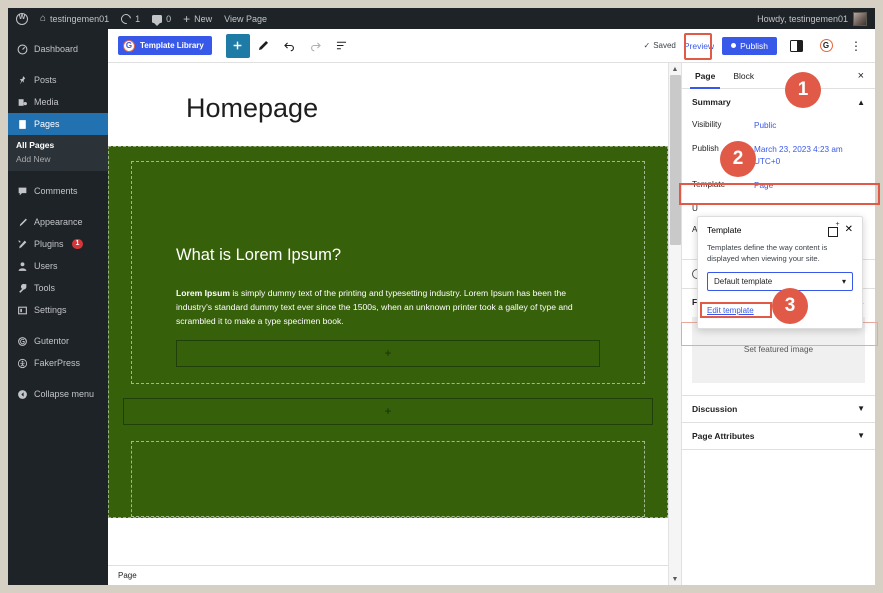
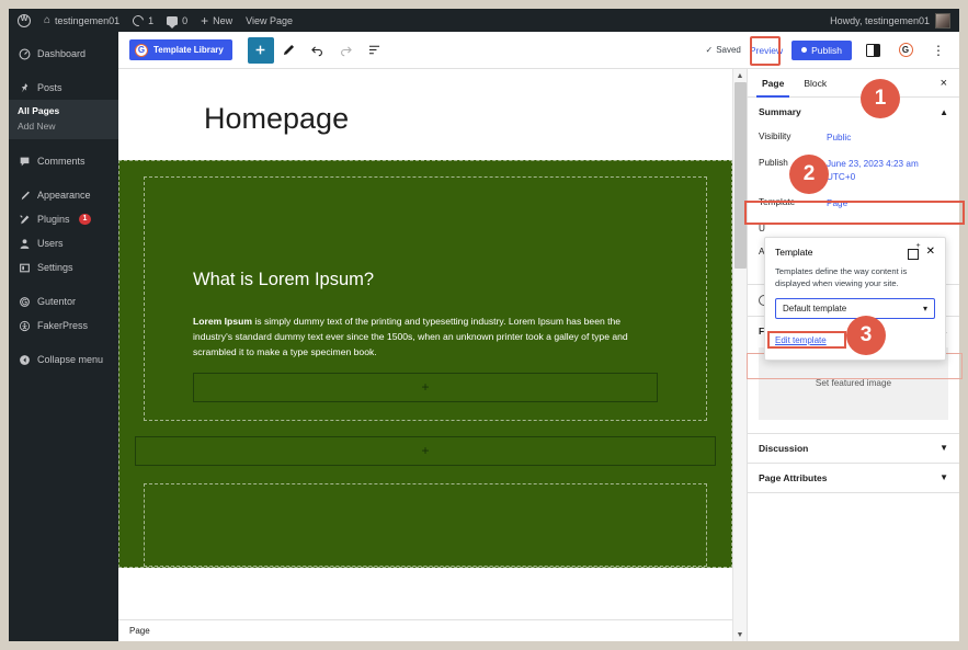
  ⌂
  testingemen01
  1
  0
  +
  New
  View Page
  Howdy, testingemen01
  Dashboard
  Posts
- Media
- Pages
  All Pages
  Add New
  Comments
  Appearance
  Plugins
  Users
- Tools
  Settings
  Gutentor
  FakerPress
  Collapse menu
  G
  Template Library
  ✓
  Saved
  Preview
  Publish
  G
  ⋮
  Homepage
  What is Lorem Ipsum?
  Lorem Ipsum is simply dummy text of the printing and typesetting industry. Lorem Ipsum has been the industry's standard dummy text ever since the 1500s, when an unknown printer took a galley of type and scrambled it to make a type specimen book.
  +
  +
  Page
  Page
  Block
  ×
  Summary
  ▲
  Visibility
  Public
  Publish
- March 23, 2023 4:23 am UTC+0
+ June 23, 2023 4:23 am UTC+0
  Template
  Page
  U
  A
  Set featured image
  Discussion
  ▼
  Page Attributes
  ▼
  Template
  ✕
  Templates define the way content is displayed when viewing your site.
  Default template
  ▾
  Edit template
  1
  2
  3
